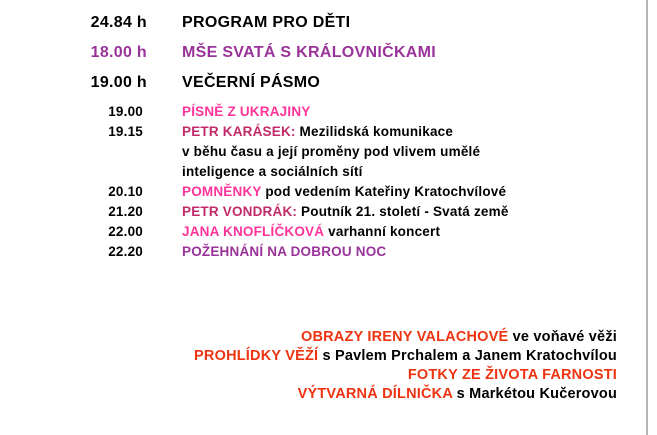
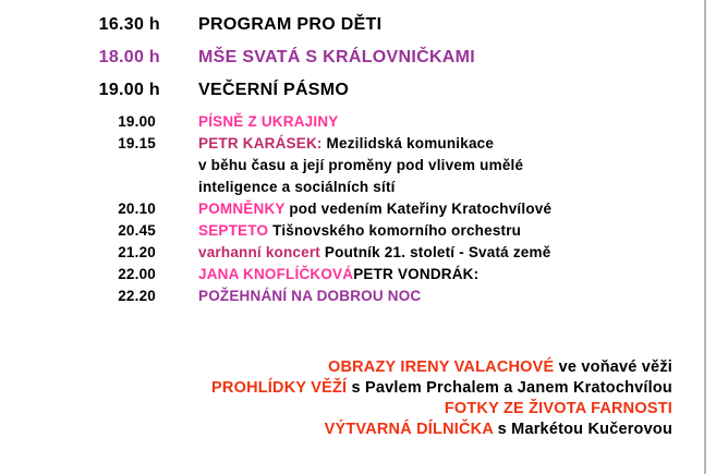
- 24.84 h
+ 16.30 h
  PROGRAM PRO DĚTI
  18.00 h
  MŠE SVATÁ S KRÁLOVNIČKAMI
  19.00 h
  VEČERNÍ PÁSMO
  19.00
  PÍSNĚ Z UKRAJINY
  19.15
  PETR KARÁSEK: Mezilidská komunikace
  v běhu času a její proměny pod vlivem umělé
  inteligence a sociálních sítí
  20.10
  POMNĚNKY pod vedením Kateřiny Kratochvílové
+ 20.45
+ SEPTETO Tišnovského komorního orchestru
  21.20
- PETR VONDRÁK: Poutník 21. století - Svatá země
+ varhanní koncert Poutník 21. století - Svatá země
  22.00
- JANA KNOFLÍČKOVÁ varhanní koncert
+ JANA KNOFLÍČKOVÁPETR VONDRÁK:
  22.20
  POŽEHNÁNÍ NA DOBROU NOC
  OBRAZY IRENY VALACHOVÉ ve voňavé věži
  PROHLÍDKY VĚŽÍ s Pavlem Prchalem a Janem Kratochvílou
  FOTKY ZE ŽIVOTA FARNOSTI
  VÝTVARNÁ DÍLNIČKA s Markétou Kučerovou
